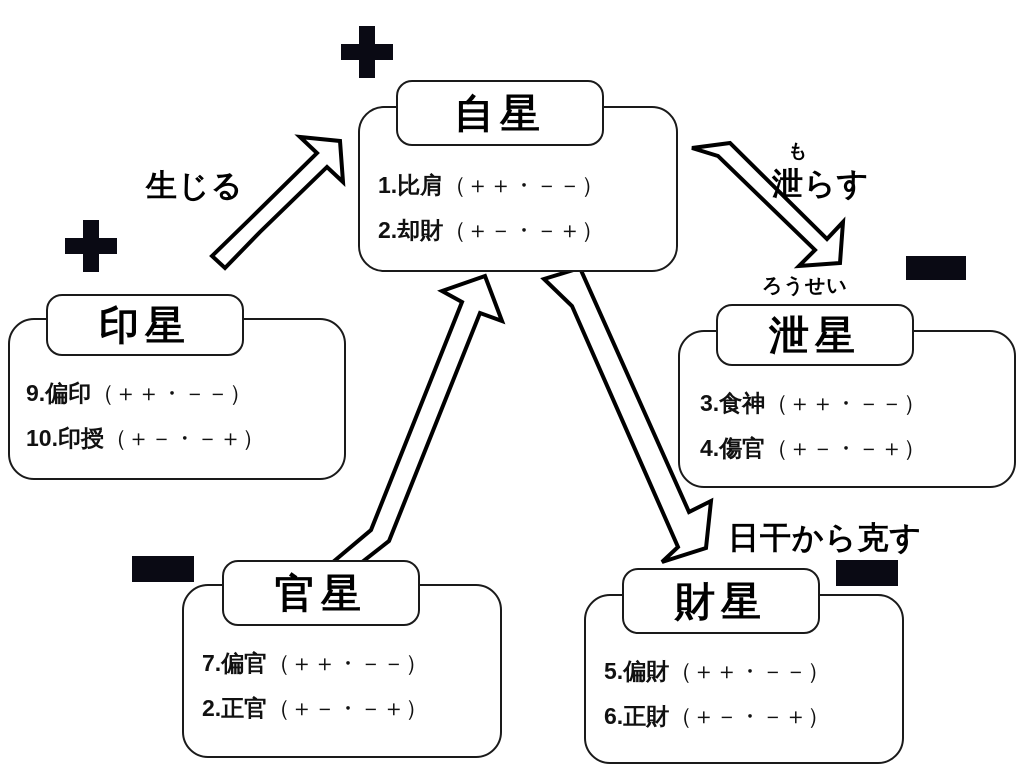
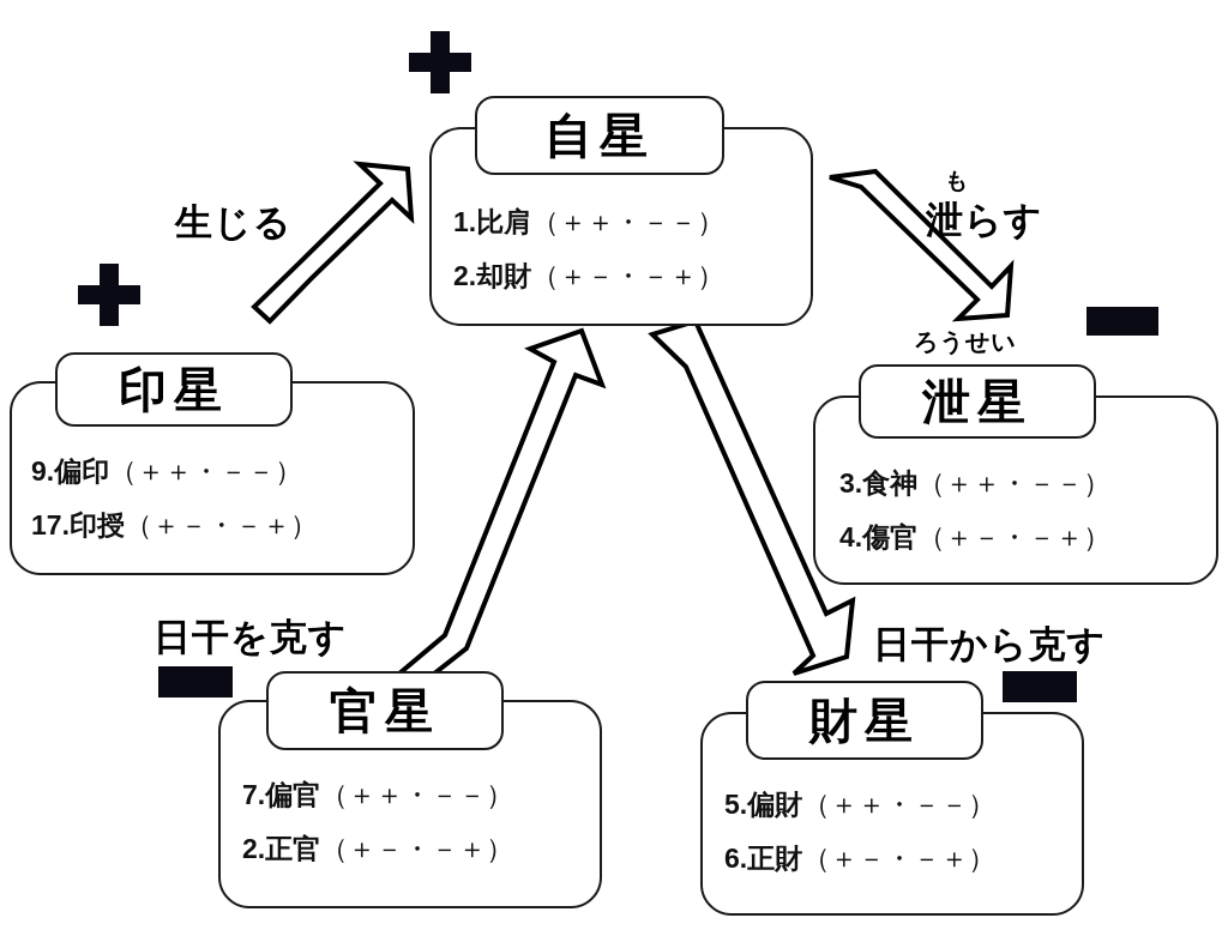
  自星
  1.比肩（＋＋・－－）
  2.却財（＋－・－＋）
  印星
  9.偏印（＋＋・－－）
- 10.印授（＋－・－＋）
+ 17.印授（＋－・－＋）
  泄星
  ろうせい
  3.食神（＋＋・－－）
  4.傷官（＋－・－＋）
  官星
  7.偏官（＋＋・－－）
  2.正官（＋－・－＋）
  財星
  5.偏財（＋＋・－－）
  6.正財（＋－・－＋）
  生じる
  も
  泄らす
+ 日干を克す
  日干から克す
